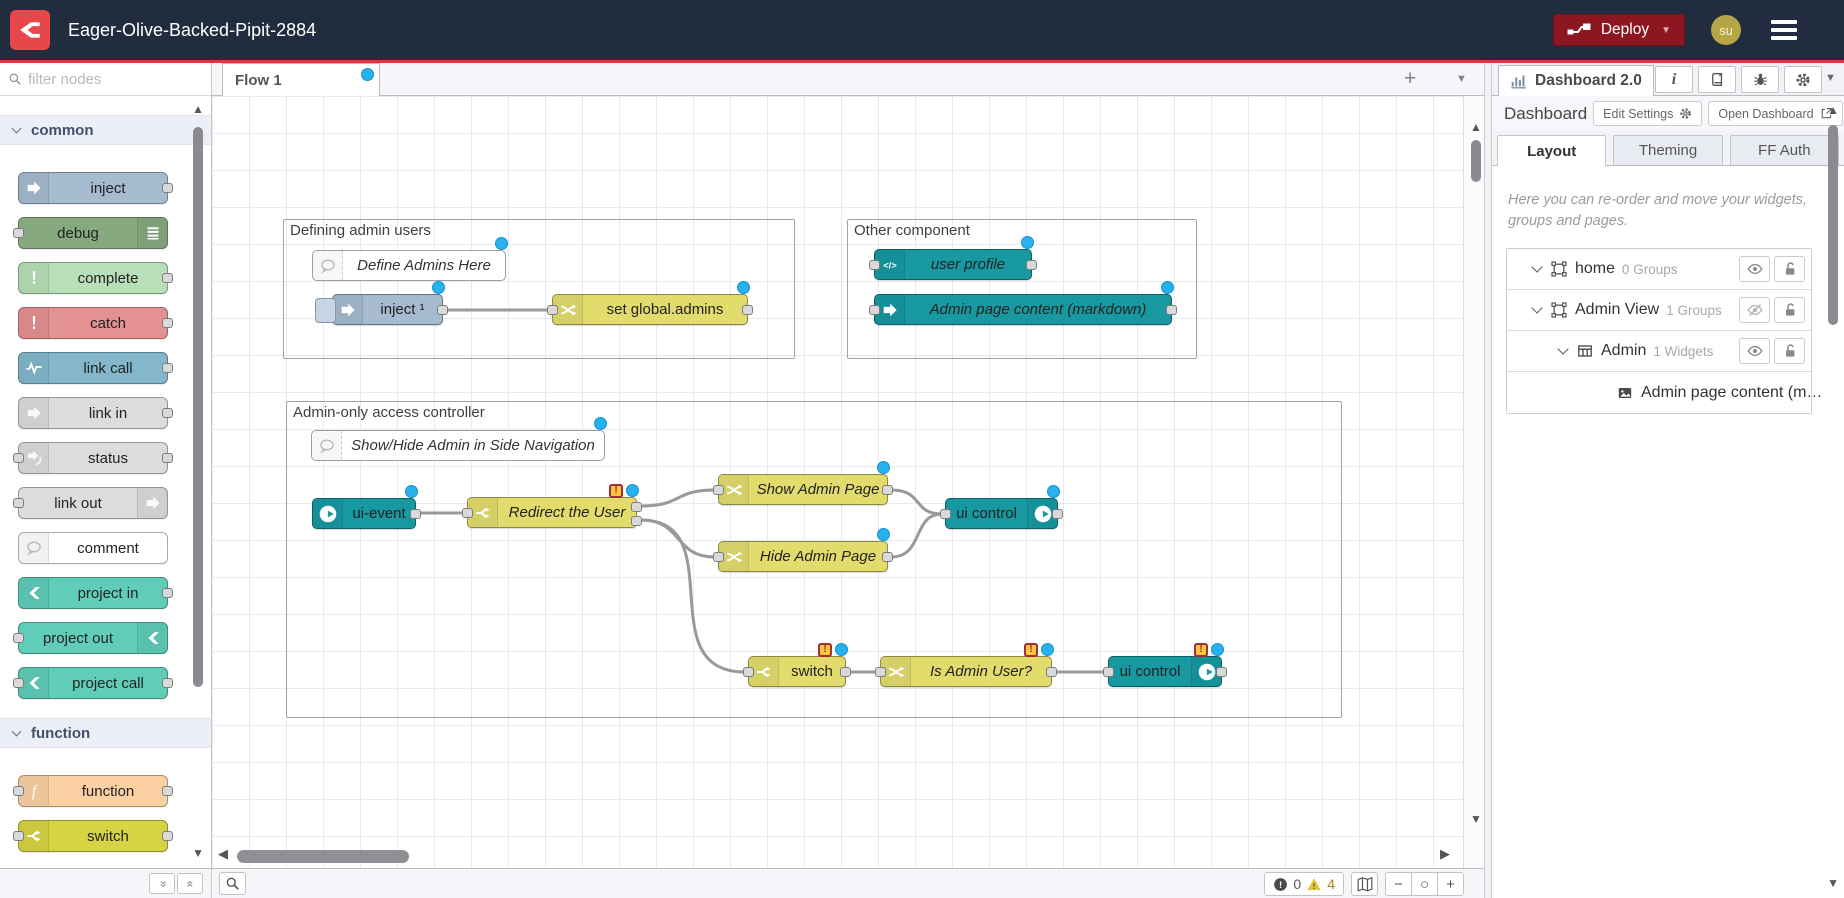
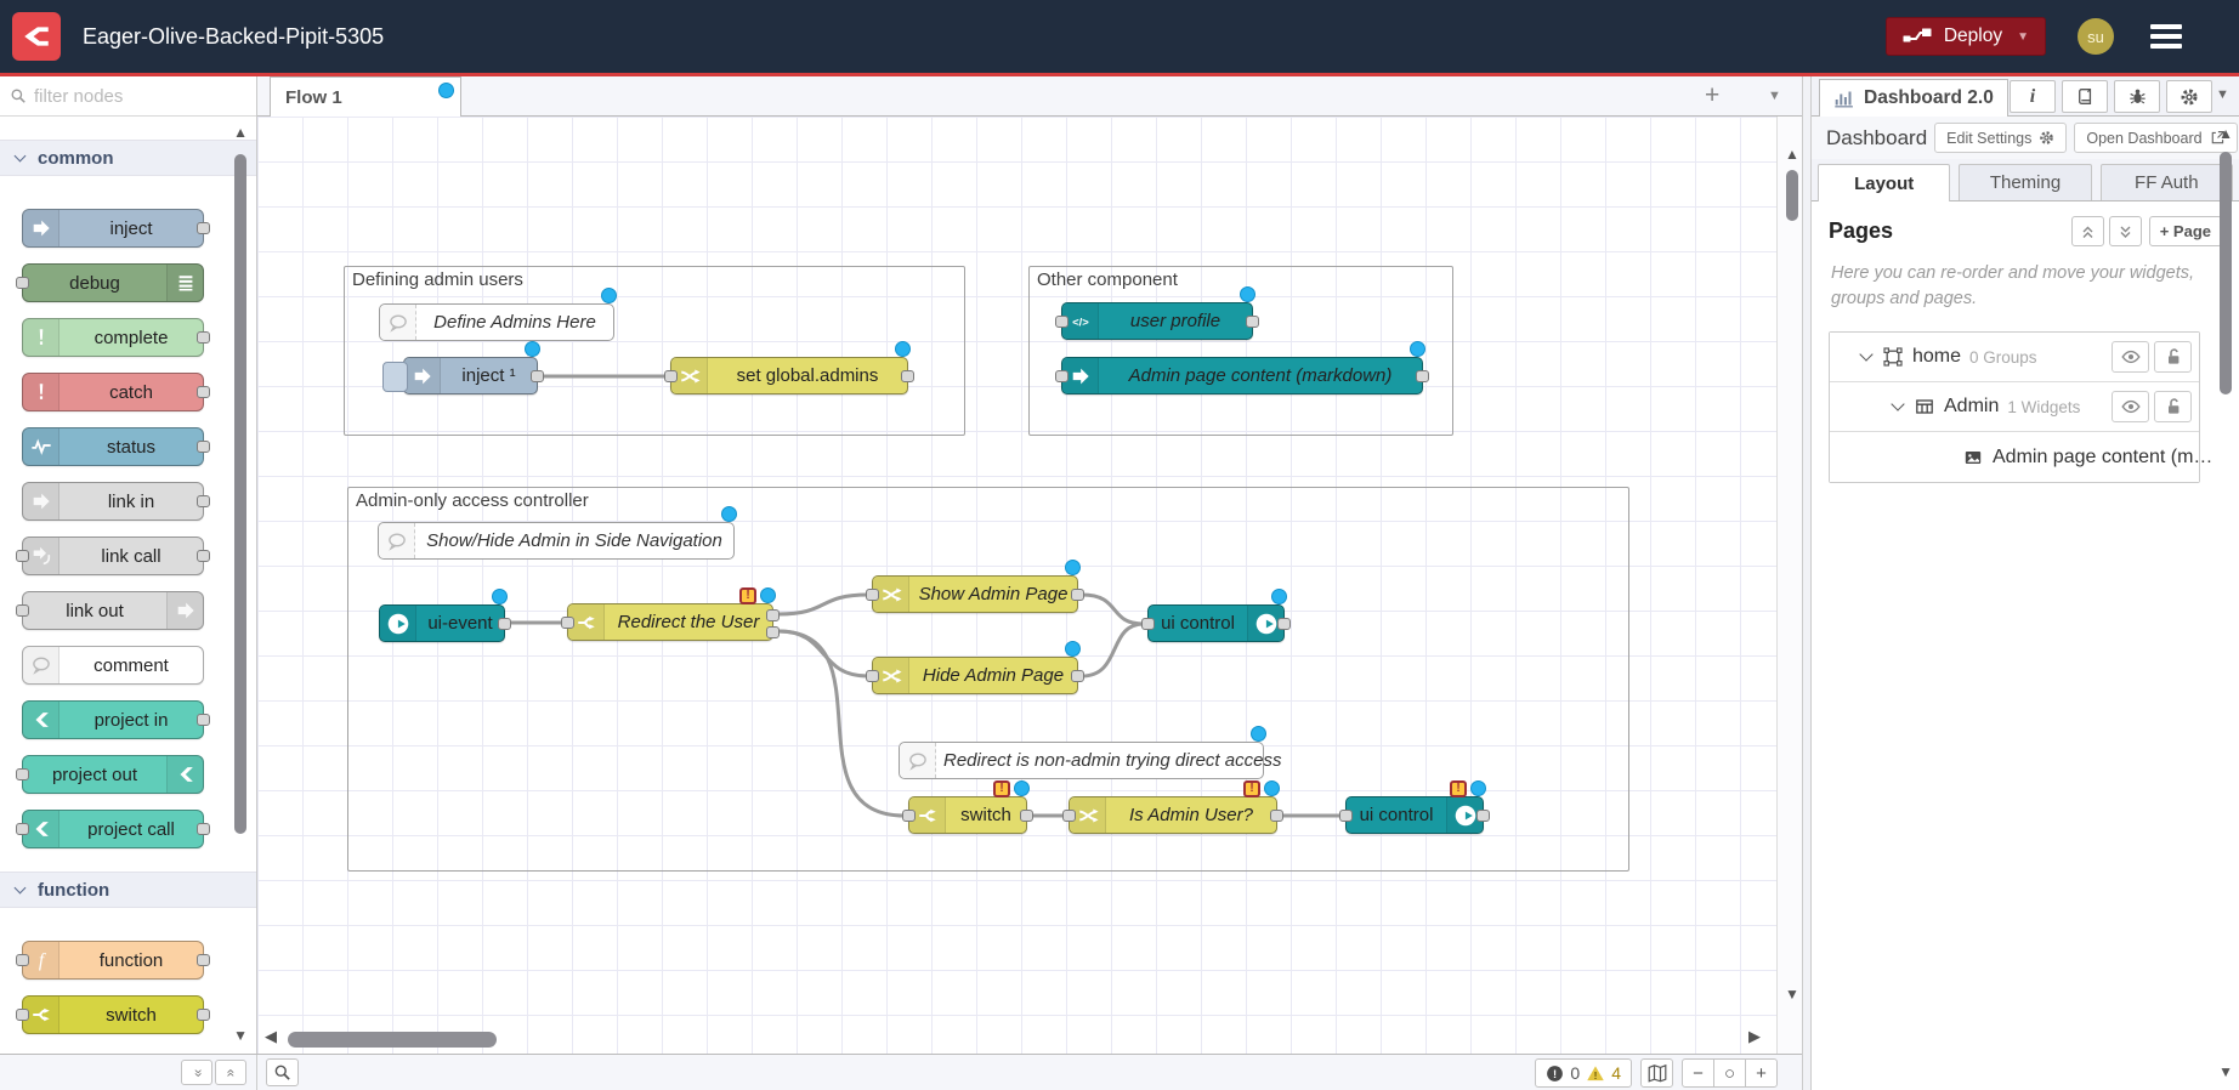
- Eager-Olive-Backed-Pipit-2884
+ Eager-Olive-Backed-Pipit-5305
  Deploy
  ▼
  su
  filter nodes
  common
  inject
  debug
  complete
  catch
- link call
+ status
  link in
- status
+ link call
  link out
  comment
  project in
  project out
  project call
  function
  f
  function
  switch
  ▲
  ▼
  Flow 1
  +
  ▼
  ▲
  ▼
  ◀
  ▶
  Defining admin users
  Other component
  Admin-only access controller
  Define Admins Here
  Show/Hide Admin in Side Navigation
+ Redirect is non-admin trying direct access
  inject ¹
  set global.admins
  </>
  user profile
  Admin page content (markdown)
  ui-event
  Redirect the User
  !
  Show Admin Page
  Hide Admin Page
  ui control
  switch
  !
  Is Admin User?
  !
  ui control
  !
  !
  0
  !
  4
  −
  ○
  +
  Dashboard 2.0
  i
  ▼
  Dashboard
  Edit Settings
  Open Dashboard
  Layout
  Theming
  FF Auth
+ Pages
+ + Page
  Here you can re-order and move your widgets, groups and pages.
  home
  0 Groups
- Admin View
- 1 Groups
  Admin
  1 Widgets
  Admin page content (m…
  ▲
  ▼
